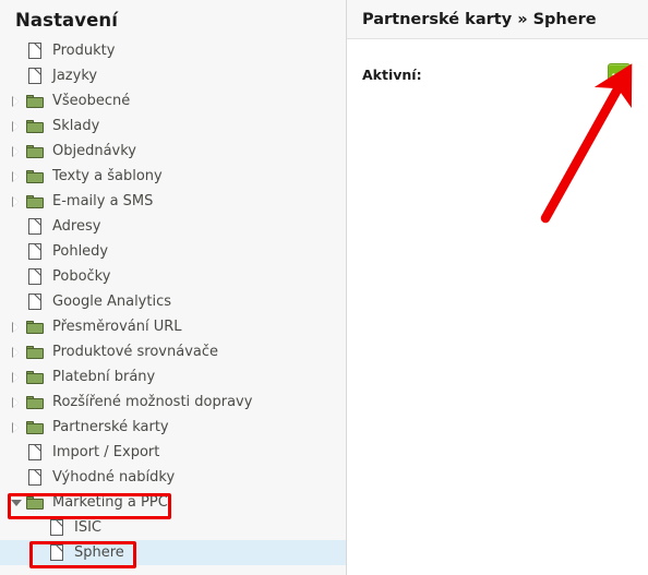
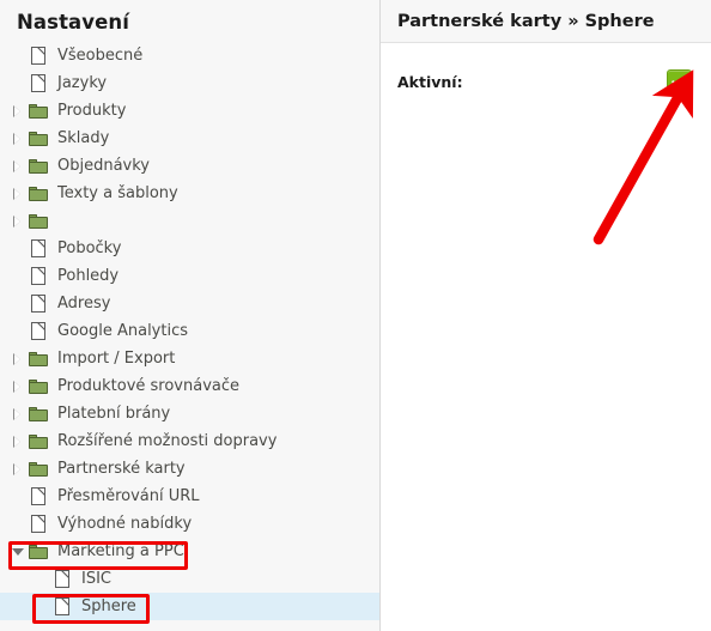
  Nastavení
- Produkty
+ Všeobecné
  Jazyky
- Všeobecné
+ Produkty
  Sklady
  Objednávky
  Texty a šablony
- E-maily a SMS
- Adresy
+ Pobočky
  Pohledy
- Pobočky
+ Adresy
  Google Analytics
- Přesměrování URL
+ Import / Export
  Produktové srovnávače
  Platební brány
  Rozšířené možnosti dopravy
  Partnerské karty
- Import / Export
+ Přesměrování URL
  Výhodné nabídky
  Marketing a PPC
  ISIC
  Sphere
  Partnerské karty » Sphere
  Aktivní:
